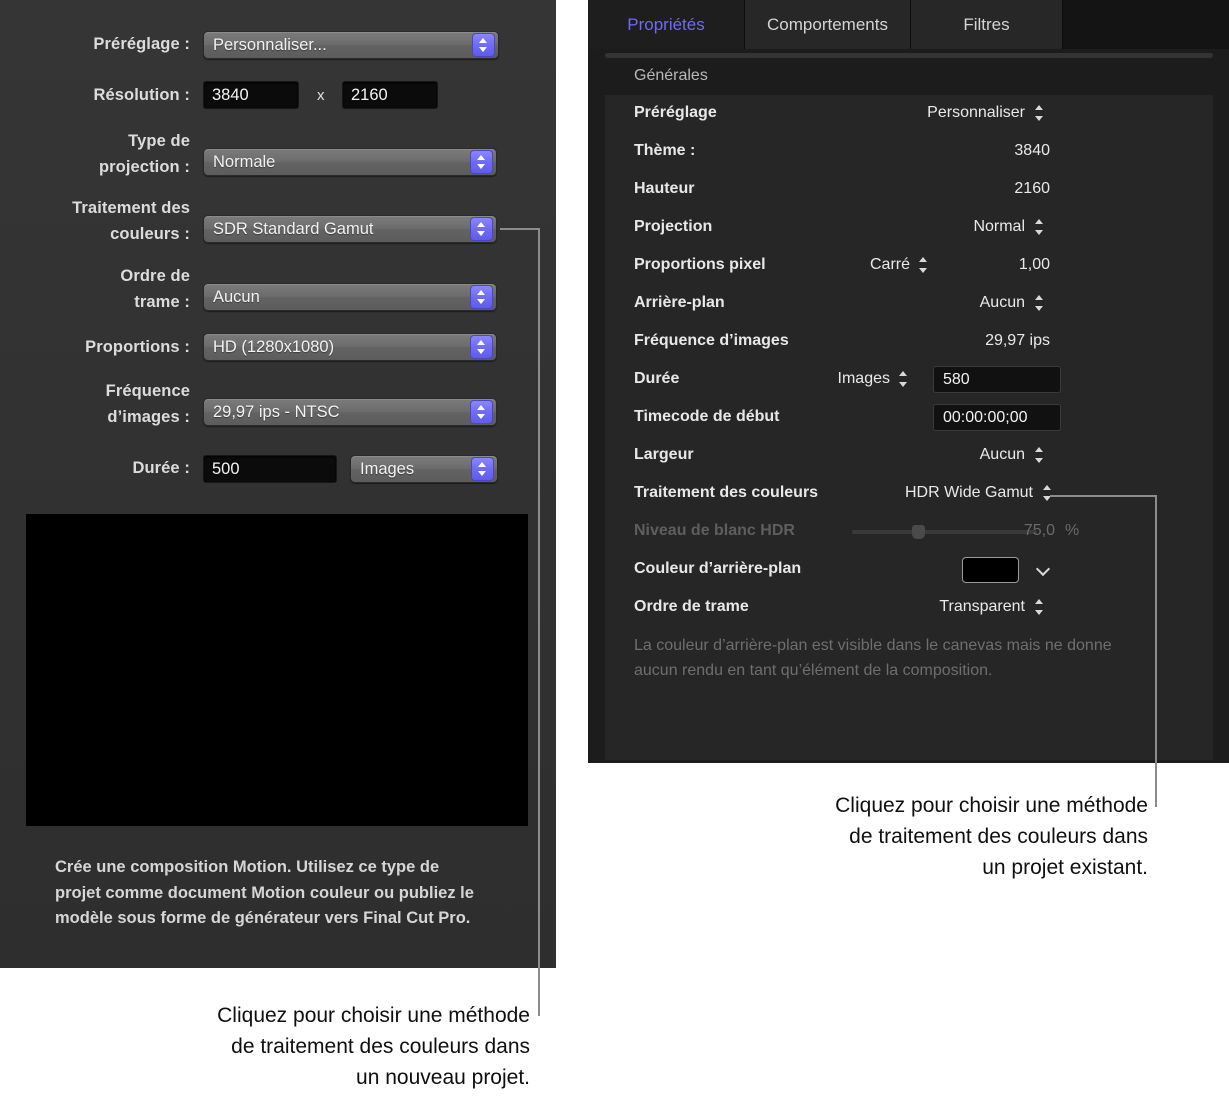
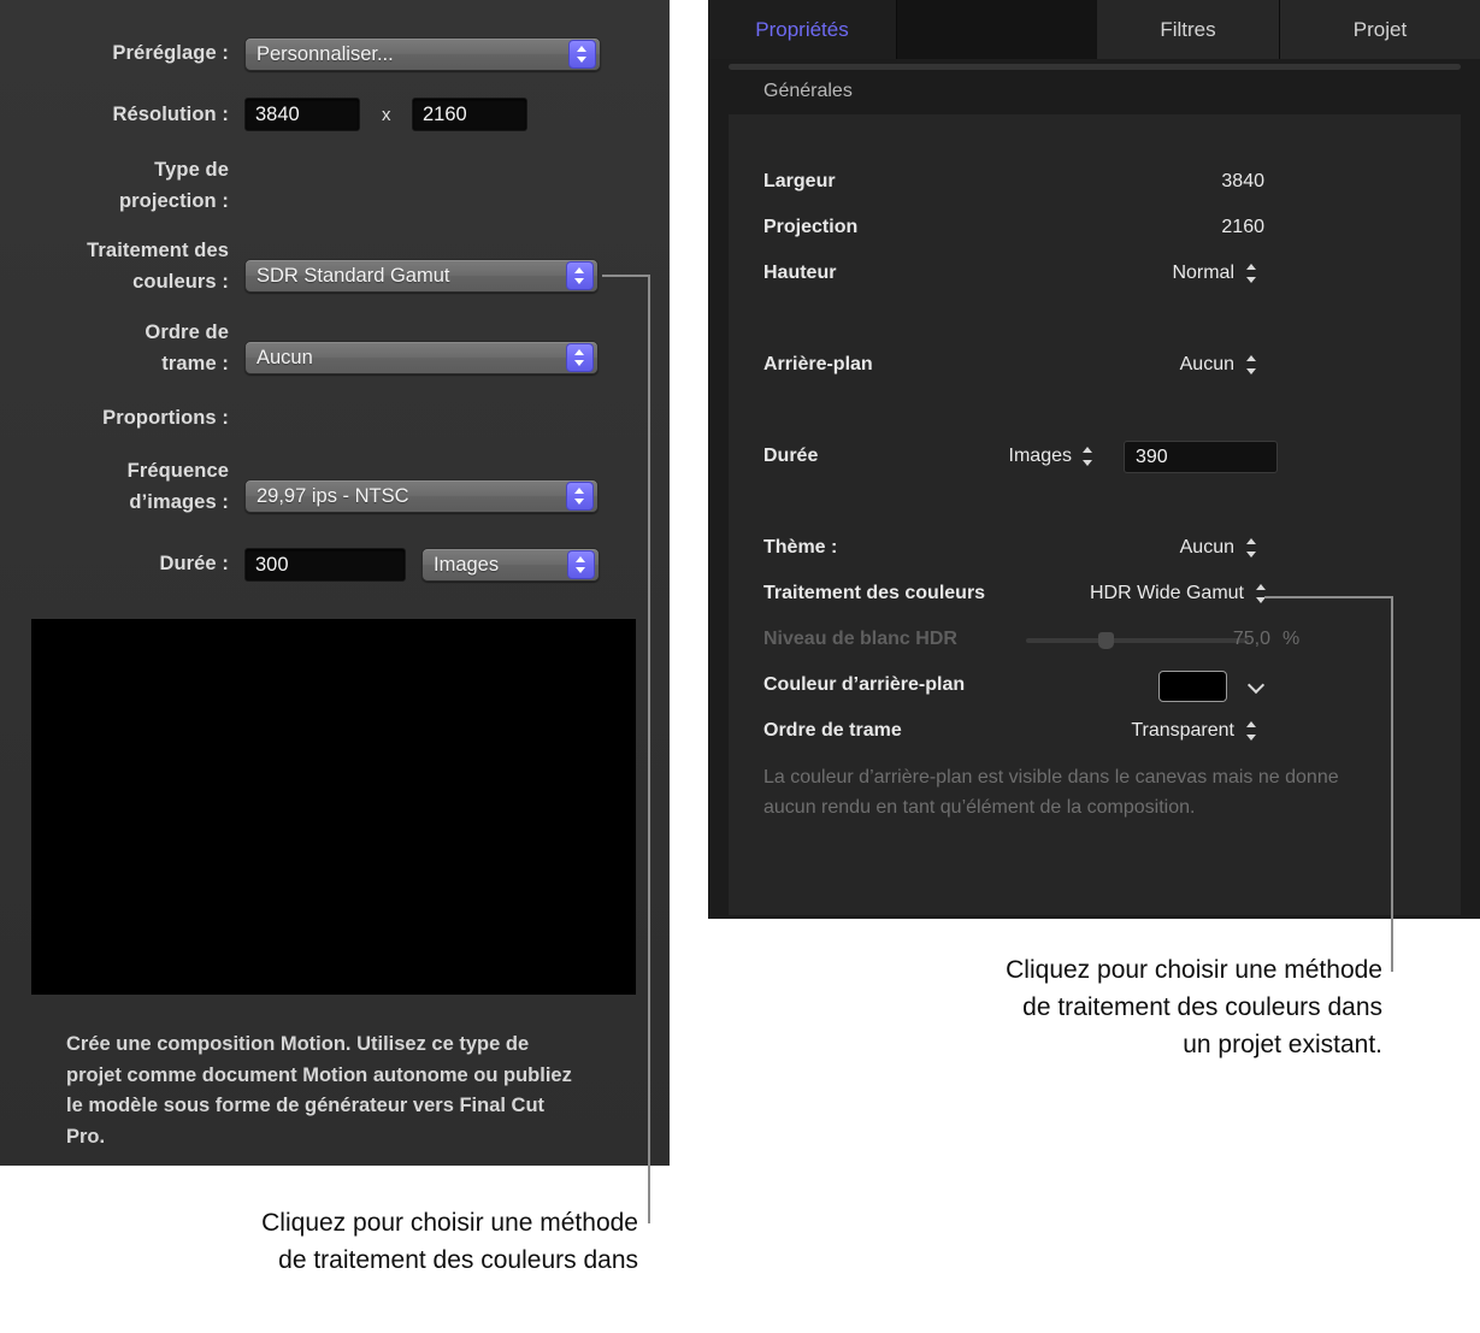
  Préréglage :
  Personnaliser...
  Résolution :
  3840
  x
  2160
  Type de
  projection :
- Normale
  Traitement des
  couleurs :
  SDR Standard Gamut
  Ordre de
  trame :
  Aucun
  Proportions :
- HD (1280x1080)
  Fréquence
  d’images :
  29,97 ips - NTSC
  Durée :
- 500
+ 300
  Images
- Crée une composition Motion. Utilisez ce type de projet comme document Motion couleur ou publiez le modèle sous forme de générateur vers Final Cut Pro.
+ Crée une composition Motion. Utilisez ce type de projet comme document Motion autonome ou publiez le modèle sous forme de générateur vers Final Cut Pro.
  Propriétés
- Comportements
  Filtres
+ Projet
  Générales
- Préréglage
- Personnaliser
- Thème :
+ Largeur
  3840
- Hauteur
+ Projection
  2160
- Projection
+ Hauteur
  Normal
- Proportions pixel
- Carré
- 1,00
  Arrière-plan
  Aucun
- Fréquence d’images
- 29,97 ips
  Durée
  Images
- 580
+ 390
- Timecode de début
- 00:00:00;00
- Largeur
+ Thème :
  Aucun
  Traitement des couleurs
  HDR Wide Gamut
  Niveau de blanc HDR
  75,0
  %
  Couleur d’arrière-plan
  Ordre de trame
  Transparent
  La couleur d’arrière-plan est visible dans le canevas mais ne donne aucun rendu en tant qu’élément de la composition.
  Cliquez pour choisir une méthode
  de traitement des couleurs dans
- un nouveau projet.
  Cliquez pour choisir une méthode
  de traitement des couleurs dans
  un projet existant.
